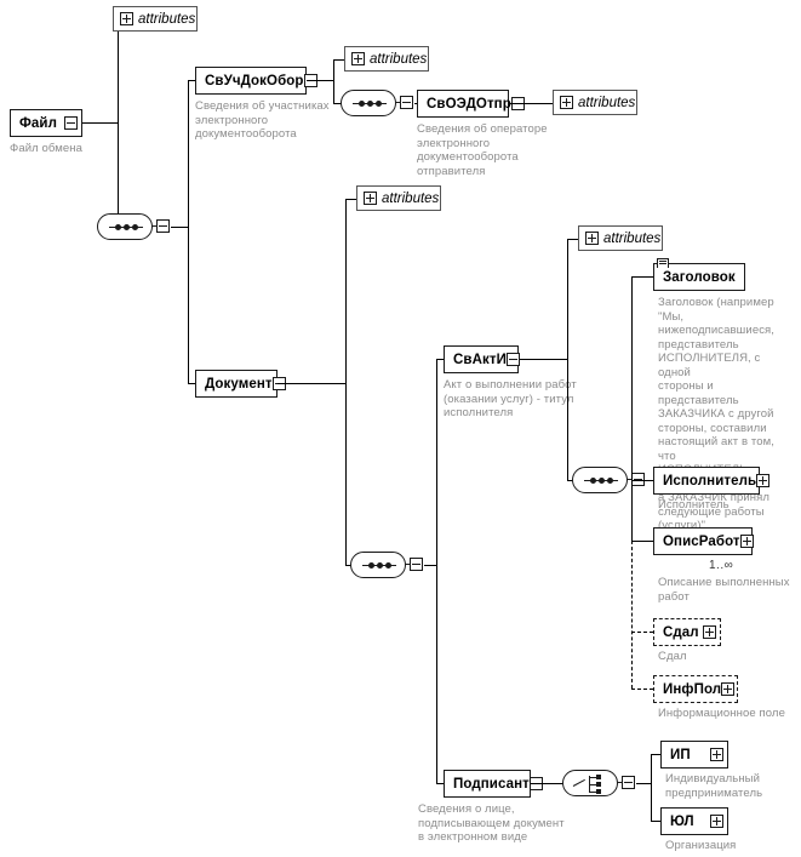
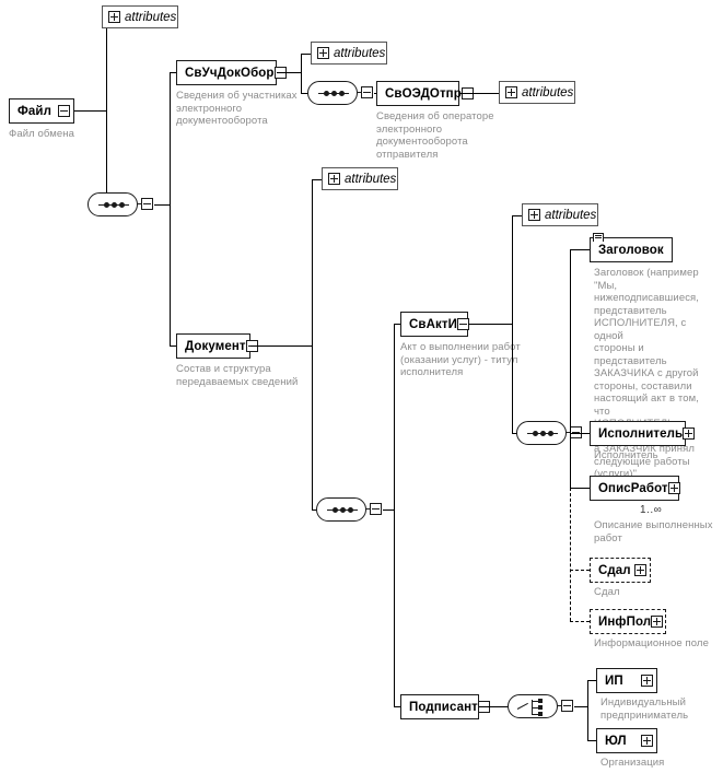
  Файл
  Файл обмена
  attributes
  СвУчДокОбор
  Сведения об участниках
  электронного
  документооборота
  attributes
  СвОЭДОтпр
  Сведения об операторе
  электронного
  документооборота
  отправителя
  attributes
  Документ
+ Состав и структура
+ передаваемых сведений
  attributes
  СвАктИ
  Акт о выполнении рабт
  (оказании услуг) - титул
  исполнителя
  attributes
  Заголовок
  Заголовок (например "Мы,
  нижеподписавшиеся,
  представитель
  ИСПОЛНИТЕЛЯ, с одной
  стороны и представитель
  ЗАКАЗЧИКА с другой
  стороны, составили
  настоящий акт в том, что
  а ЗАКАЗЧИК принял
  следующие работы
  (услуги)"
  Исполнитель
  Исполнитель
  ОписРабот
  1..∞
  Описание выполненных
  работ
  Сдал
  Сдал
  ИнфПол
  Информационное поле
  Подписант
- Сведения о лице,
- подписывающем документ
- в электронном виде
  ИП
  Индивидуальный
  предприниматель
  ЮЛ
  Организация
